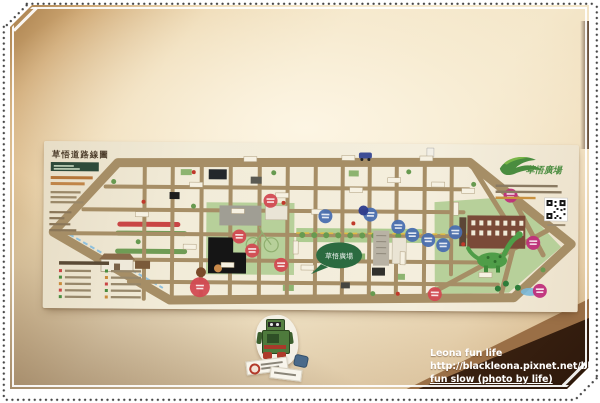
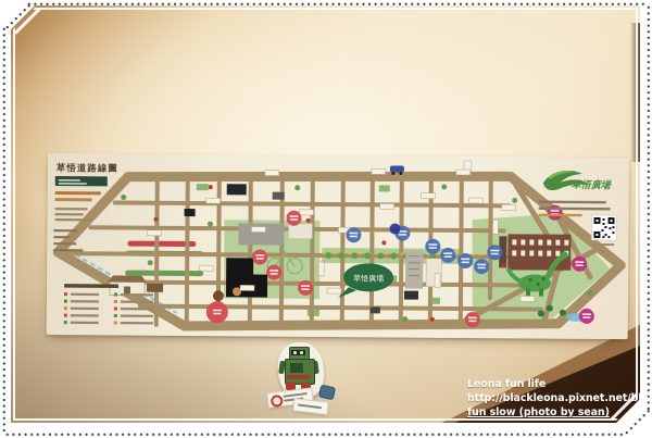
  草悟廣場
  草悟道路線圖
  草悟廣場
  Leona fun life
  http://blackleona.pixnet.netbl
- fun slow (photo by life)
+ fun slow (photo by sean)
